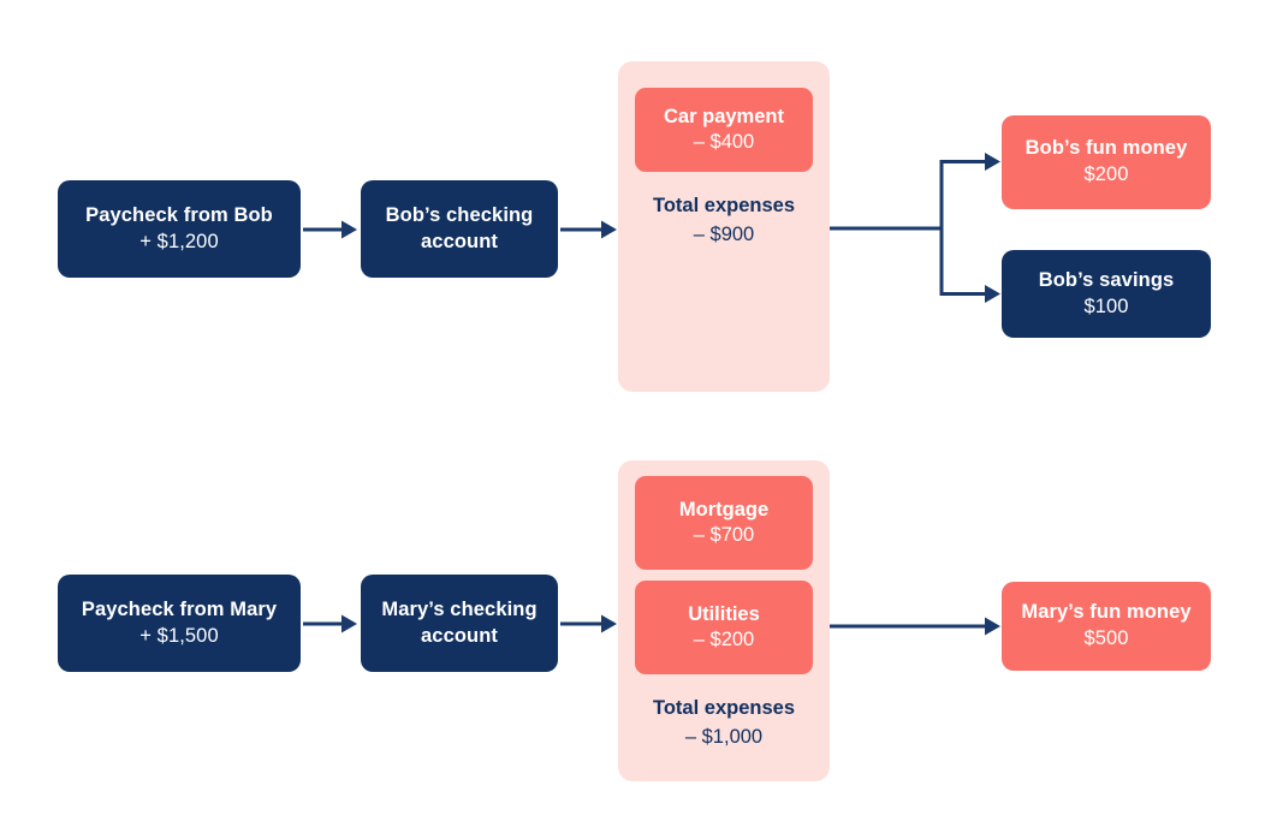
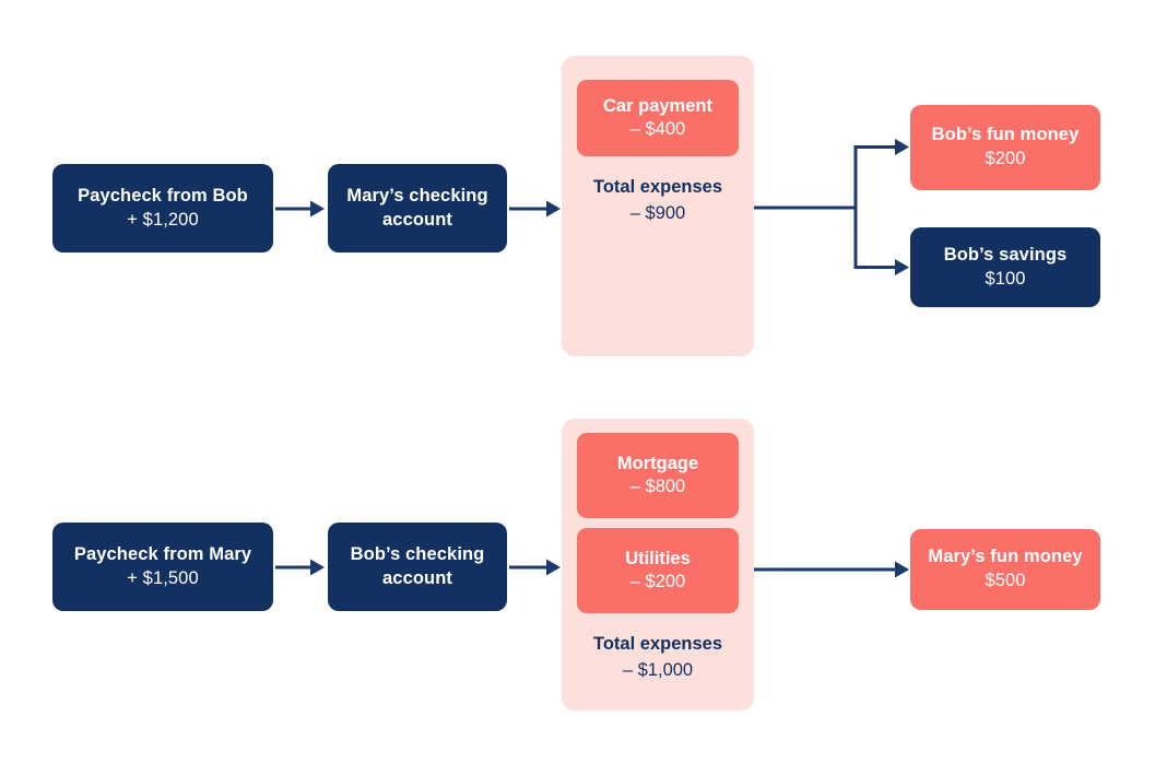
  Paycheck from Bob
  + $1,200
- Bob’s checking
+ Mary’s checking
  account
  Car payment
  – $400
  Total expenses
  – $900
  Bob’s fun money
  $200
  Bob’s savings
  $100
  Paycheck from Mary
  + $1,500
- Mary’s checking
+ Bob’s checking
  account
  Mortgage
- – $700
+ – $800
  Utilities
  – $200
  Total expenses
  – $1,000
  Mary’s fun money
  $500
